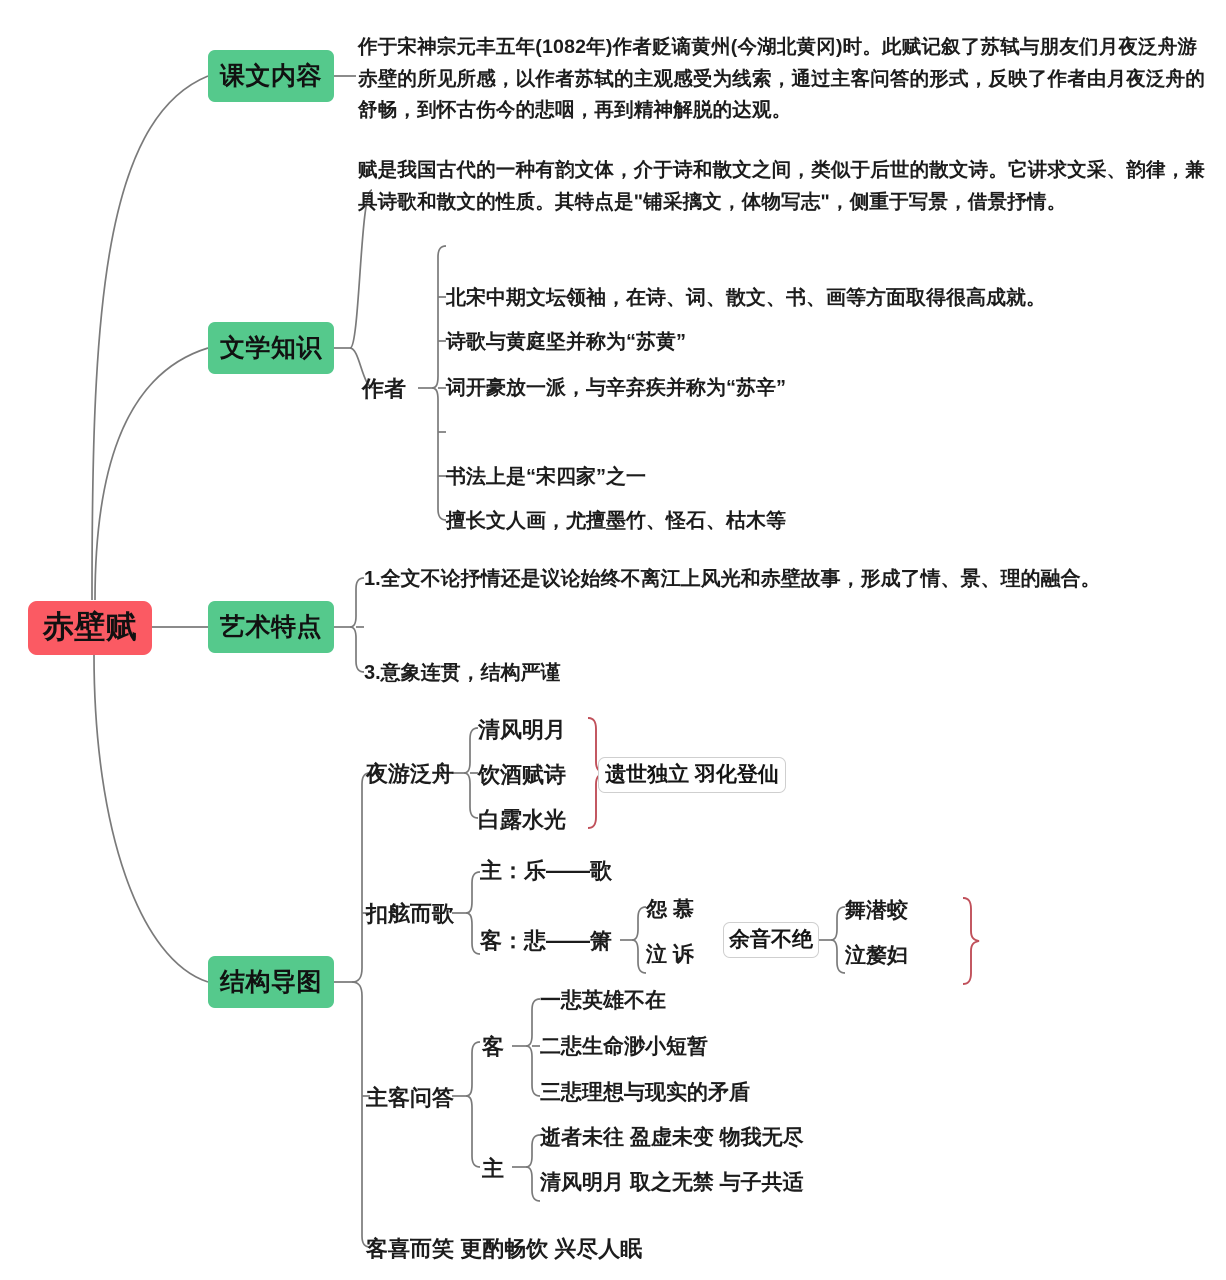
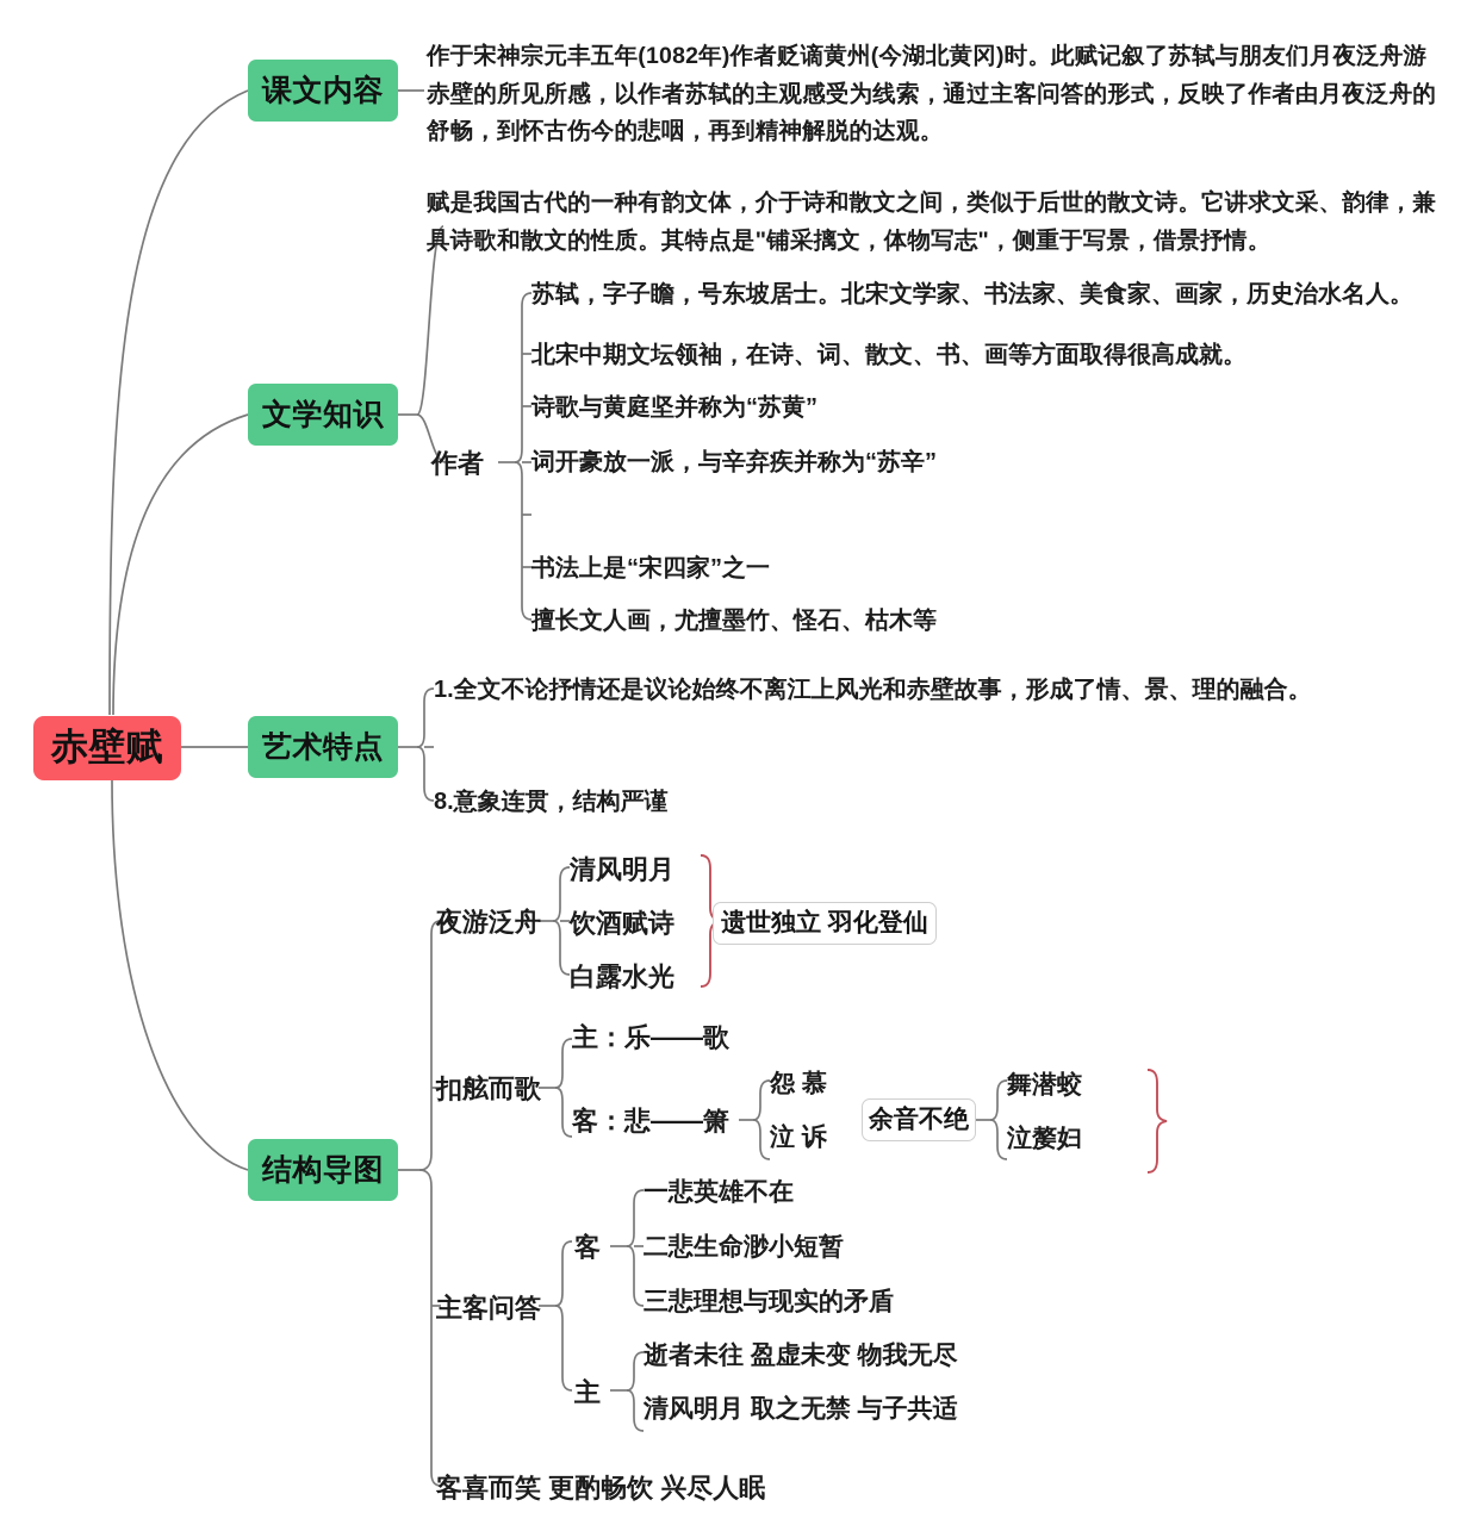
  赤壁赋
  课文内容
  文学知识
  艺术特点
  结构导图
  作于宋神宗元丰五年(1082年)作者贬谪黄州(今湖北黄冈)时。此赋记叙了苏轼与朋友们月夜泛舟游赤壁的所见所感，以作者苏轼的主观感受为线索，通过主客问答的形式，反映了作者由月夜泛舟的舒畅，到怀古伤今的悲咽，再到精神解脱的达观。
  赋是我国古代的一种有韵文体，介于诗和散文之间，类似于后世的散文诗。它讲求文采、韵律，兼具诗歌和散文的性质。其特点是"铺采摛文，体物写志"，侧重于写景，借景抒情。
  作者
+ 苏轼，字子瞻，号东坡居士。北宋文学家、书法家、美食家、画家，历史治水名人。
  北宋中期文坛领袖，在诗、词、散文、书、画等方面取得很高成就。
  诗歌与黄庭坚并称为“苏黄”
  词开豪放一派，与辛弃疾并称为“苏辛”
  书法上是“宋四家”之一
  擅长文人画，尤擅墨竹、怪石、枯木等
  1.全文不论抒情还是议论始终不离江上风光和赤壁故事，形成了情、景、理的融合。
- 3.意象连贯，结构严谨
+ 8.意象连贯，结构严谨
  夜游泛舟
  清风明月
  饮酒赋诗
  白露水光
  遗世独立 羽化登仙
  扣舷而歌
  主：乐——歌
  客：悲——箫
  怨 慕
  泣 诉
  余音不绝
  舞潜蛟
  泣嫠妇
  主客问答
  客
  主
  一悲英雄不在
  二悲生命渺小短暂
  三悲理想与现实的矛盾
  逝者未往 盈虚未变 物我无尽
  清风明月 取之无禁 与子共适
  客喜而笑 更酌畅饮 兴尽人眠
